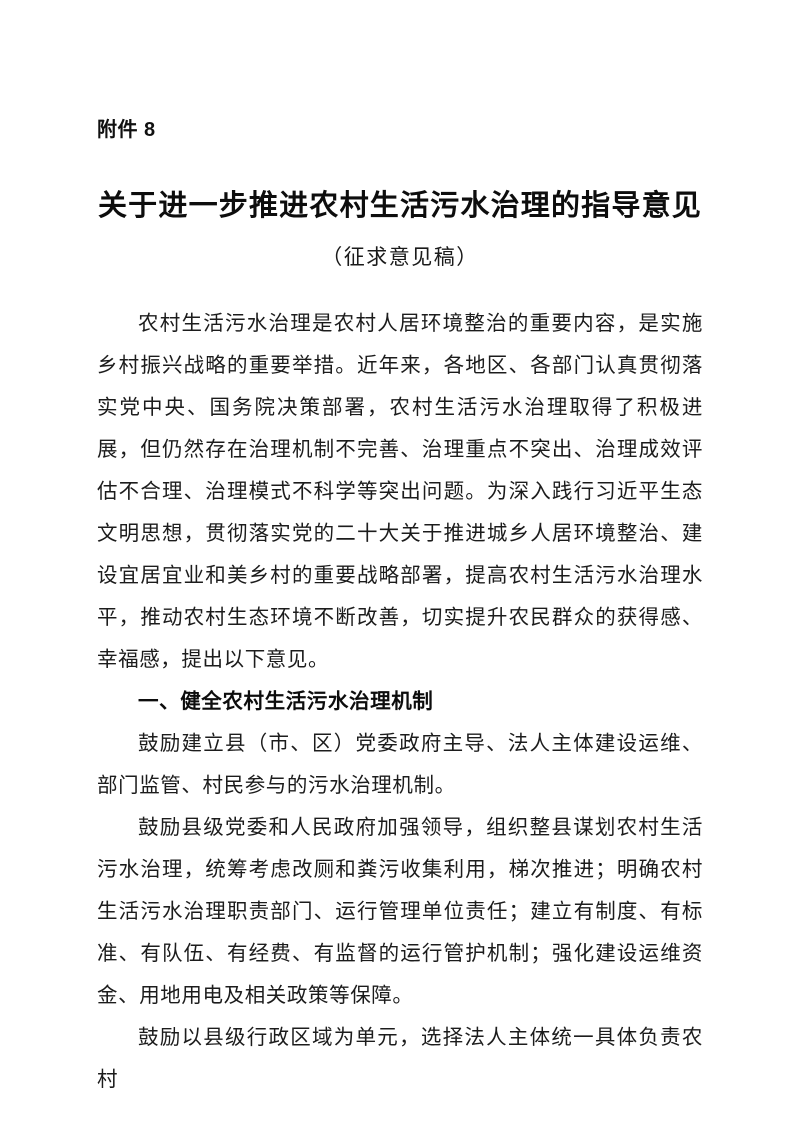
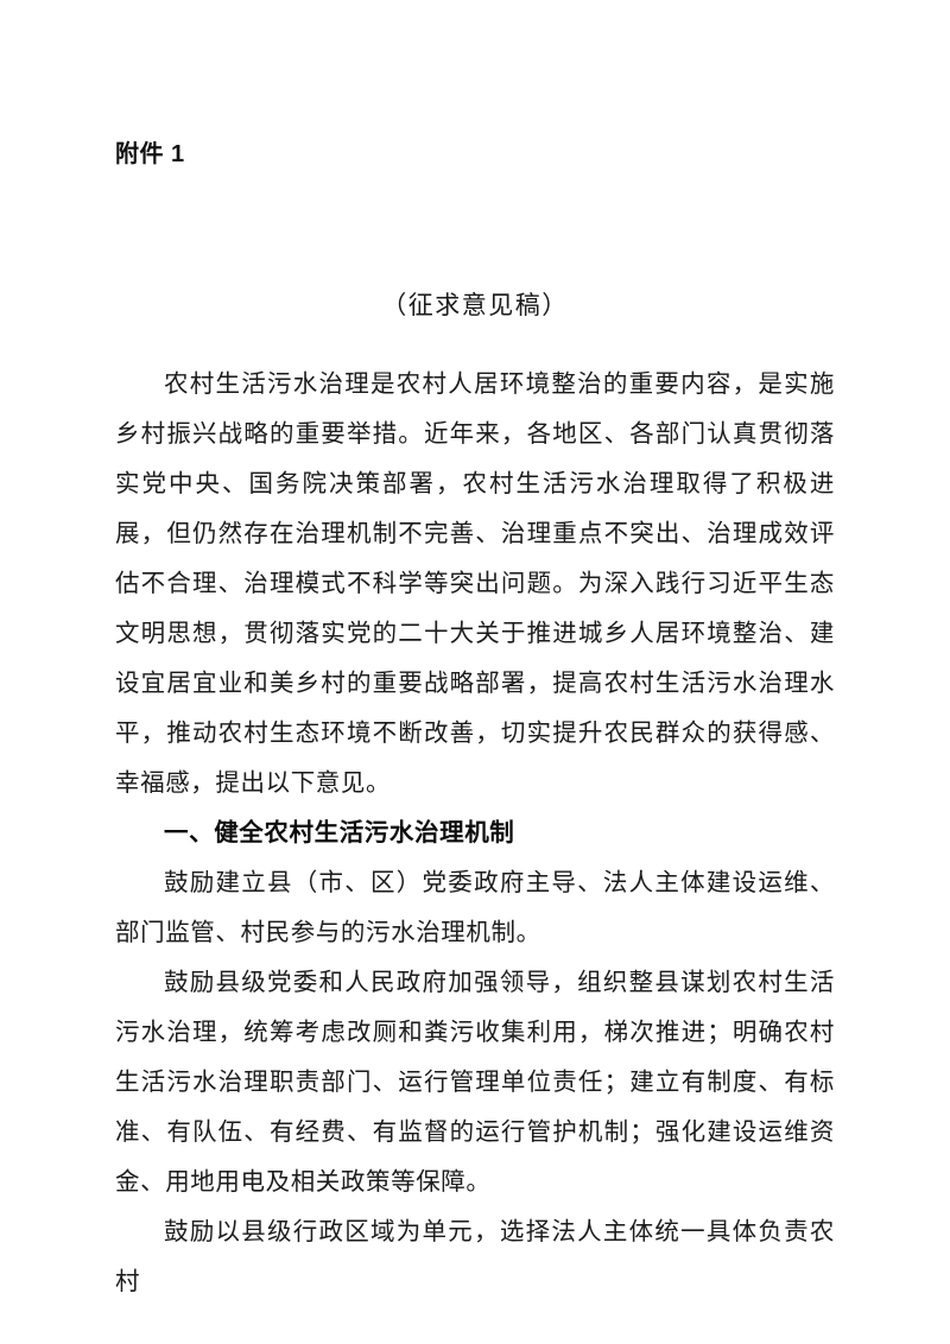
- 附件 8
+ 附件 1
- 关于进一步推进农村生活污水治理的指导意见
  （征求意见稿）
  农村生活污水治理是农村人居环境整治的重要内容，是实施乡村振兴战略的重要举措。近年来，各地区、各部门认真贯彻落实党中央、国务院决策部署，农村生活污水治理取得了积极进展，但仍然存在治理机制不完善、治理重点不突出、治理成效评估不合理、治理模式不科学等突出问题。为深入践行习近平生态文明思想，贯彻落实党的二十大关于推进城乡人居环境整治、建设宜居宜业和美乡村的重要战略部署，提高农村生活污水治理水平，推动农村生态环境不断改善，切实提升农民群众的获得感、幸福感，提出以下意见。
  一、健全农村生活污水治理机制
  鼓励建立县（市、区）党委政府主导、法人主体建设运维、部门监管、村民参与的污水治理机制。
  鼓励县级党委和人民政府加强领导，组织整县谋划农村生活污水治理，统筹考虑改厕和粪污收集利用，梯次推进；明确农村生活污水治理职责部门、运行管理单位责任；建立有制度、有标准、有队伍、有经费、有监督的运行管护机制；强化建设运维资金、用地用电及相关政策等保障。
  鼓励以县级行政区域为单元，选择法人主体统一具体负责农村
